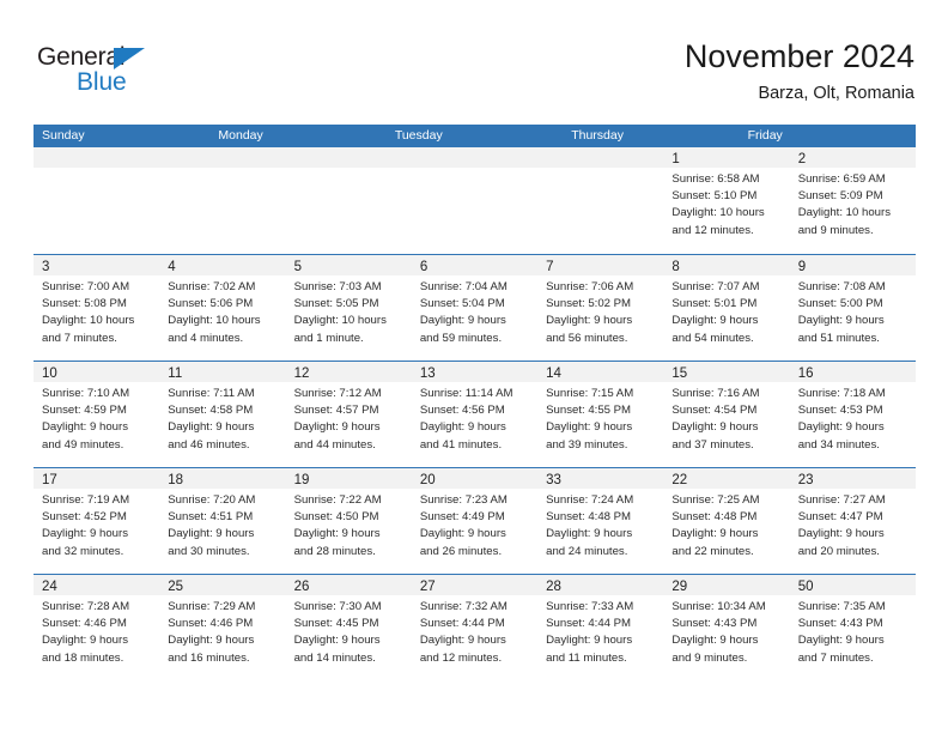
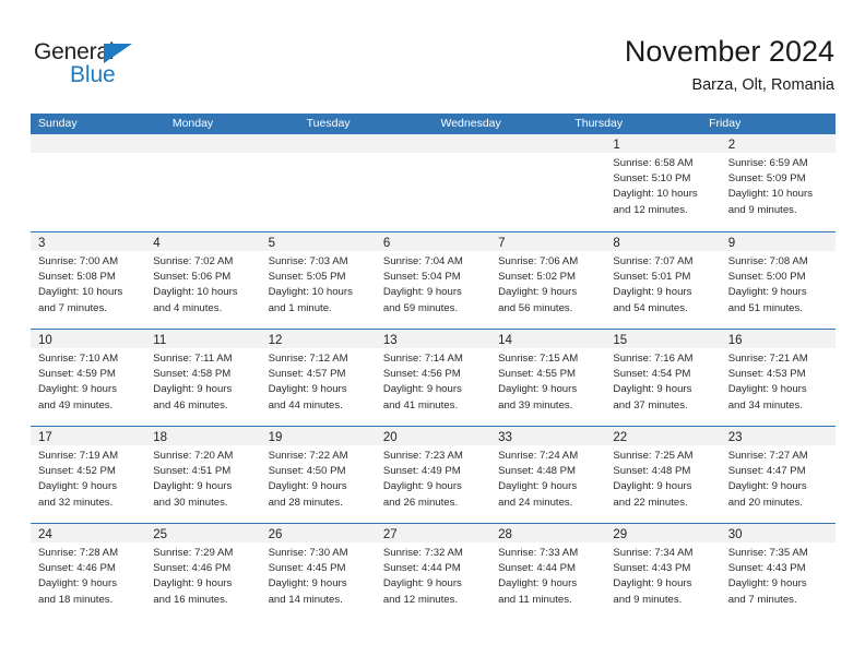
  General
  Blue
  November 2024
  Barza, Olt, Romania
  Sunday
  Monday
  Tuesday
+ Wednesday
  Thursday
  Friday
  1
  Sunrise: 6:58 AM
  Sunset: 5:10 PM
  Daylight: 10 hours
  and 12 minutes.
  2
  Sunrise: 6:59 AM
  Sunset: 5:09 PM
  Daylight: 10 hours
  and 9 minutes.
  3
  Sunrise: 7:00 AM
  Sunset: 5:08 PM
  Daylight: 10 hours
  and 7 minutes.
  4
  Sunrise: 7:02 AM
  Sunset: 5:06 PM
  Daylight: 10 hours
  and 4 minutes.
  5
  Sunrise: 7:03 AM
  Sunset: 5:05 PM
  Daylight: 10 hours
  and 1 minute.
  6
  Sunrise: 7:04 AM
  Sunset: 5:04 PM
  Daylight: 9 hours
  and 59 minutes.
  7
  Sunrise: 7:06 AM
  Sunset: 5:02 PM
  Daylight: 9 hours
  and 56 minutes.
  8
  Sunrise: 7:07 AM
  Sunset: 5:01 PM
  Daylight: 9 hours
  and 54 minutes.
  9
  Sunrise: 7:08 AM
  Sunset: 5:00 PM
  Daylight: 9 hours
  and 51 minutes.
  10
  Sunrise: 7:10 AM
  Sunset: 4:59 PM
  Daylight: 9 hours
  and 49 minutes.
  11
  Sunrise: 7:11 AM
  Sunset: 4:58 PM
  Daylight: 9 hours
  and 46 minutes.
  12
  Sunrise: 7:12 AM
  Sunset: 4:57 PM
  Daylight: 9 hours
  and 44 minutes.
  13
- Sunrise: 11:14 AM
+ Sunrise: 7:14 AM
  Sunset: 4:56 PM
  Daylight: 9 hours
  and 41 minutes.
  14
  Sunrise: 7:15 AM
  Sunset: 4:55 PM
  Daylight: 9 hours
  and 39 minutes.
  15
  Sunrise: 7:16 AM
  Sunset: 4:54 PM
  Daylight: 9 hours
  and 37 minutes.
  16
- Sunrise: 7:18 AM
+ Sunrise: 7:21 AM
  Sunset: 4:53 PM
  Daylight: 9 hours
  and 34 minutes.
  17
  Sunrise: 7:19 AM
  Sunset: 4:52 PM
  Daylight: 9 hours
  and 32 minutes.
  18
  Sunrise: 7:20 AM
  Sunset: 4:51 PM
  Daylight: 9 hours
  and 30 minutes.
  19
  Sunrise: 7:22 AM
  Sunset: 4:50 PM
  Daylight: 9 hours
  and 28 minutes.
  20
  Sunrise: 7:23 AM
  Sunset: 4:49 PM
  Daylight: 9 hours
  and 26 minutes.
  33
  Sunrise: 7:24 AM
  Sunset: 4:48 PM
  Daylight: 9 hours
  and 24 minutes.
  22
  Sunrise: 7:25 AM
  Sunset: 4:48 PM
  Daylight: 9 hours
  and 22 minutes.
  23
  Sunrise: 7:27 AM
  Sunset: 4:47 PM
  Daylight: 9 hours
  and 20 minutes.
  24
  Sunrise: 7:28 AM
  Sunset: 4:46 PM
  Daylight: 9 hours
  and 18 minutes.
  25
  Sunrise: 7:29 AM
  Sunset: 4:46 PM
  Daylight: 9 hours
  and 16 minutes.
  26
  Sunrise: 7:30 AM
  Sunset: 4:45 PM
  Daylight: 9 hours
  and 14 minutes.
  27
  Sunrise: 7:32 AM
  Sunset: 4:44 PM
  Daylight: 9 hours
  and 12 minutes.
  28
  Sunrise: 7:33 AM
  Sunset: 4:44 PM
  Daylight: 9 hours
  and 11 minutes.
  29
- Sunrise: 10:34 AM
+ Sunrise: 7:34 AM
  Sunset: 4:43 PM
  Daylight: 9 hours
  and 9 minutes.
- 50
+ 30
  Sunrise: 7:35 AM
  Sunset: 4:43 PM
  Daylight: 9 hours
  and 7 minutes.
